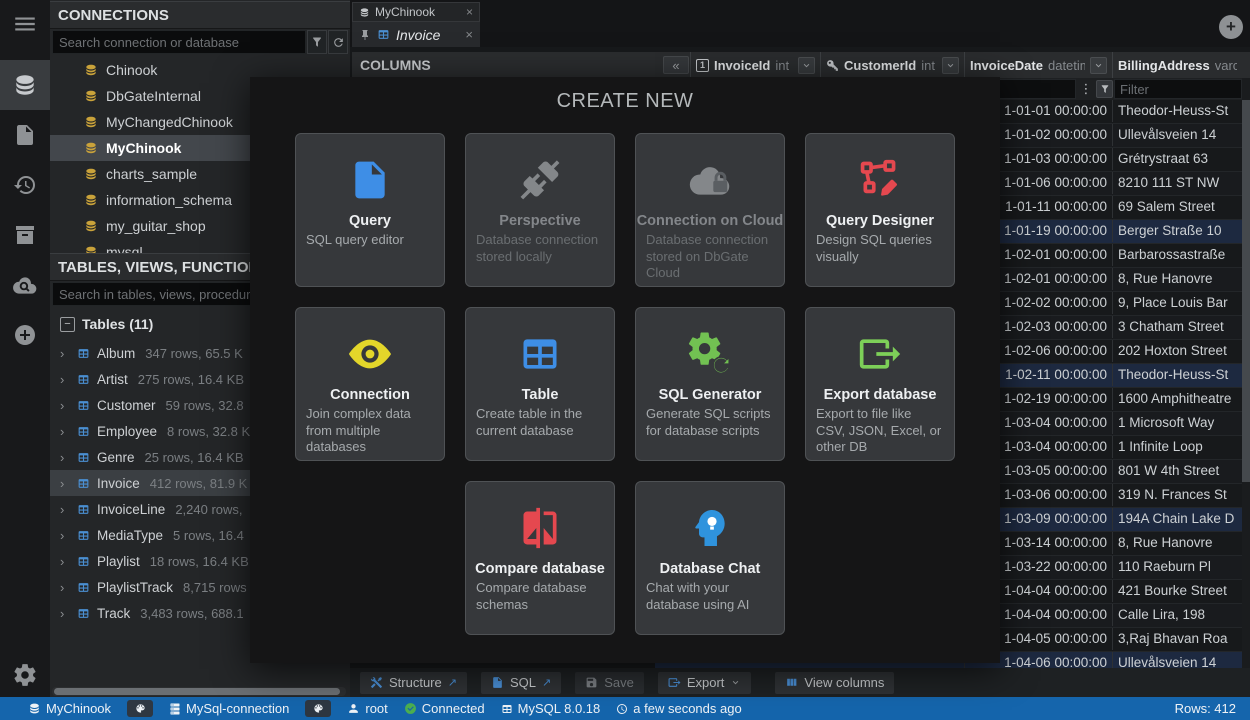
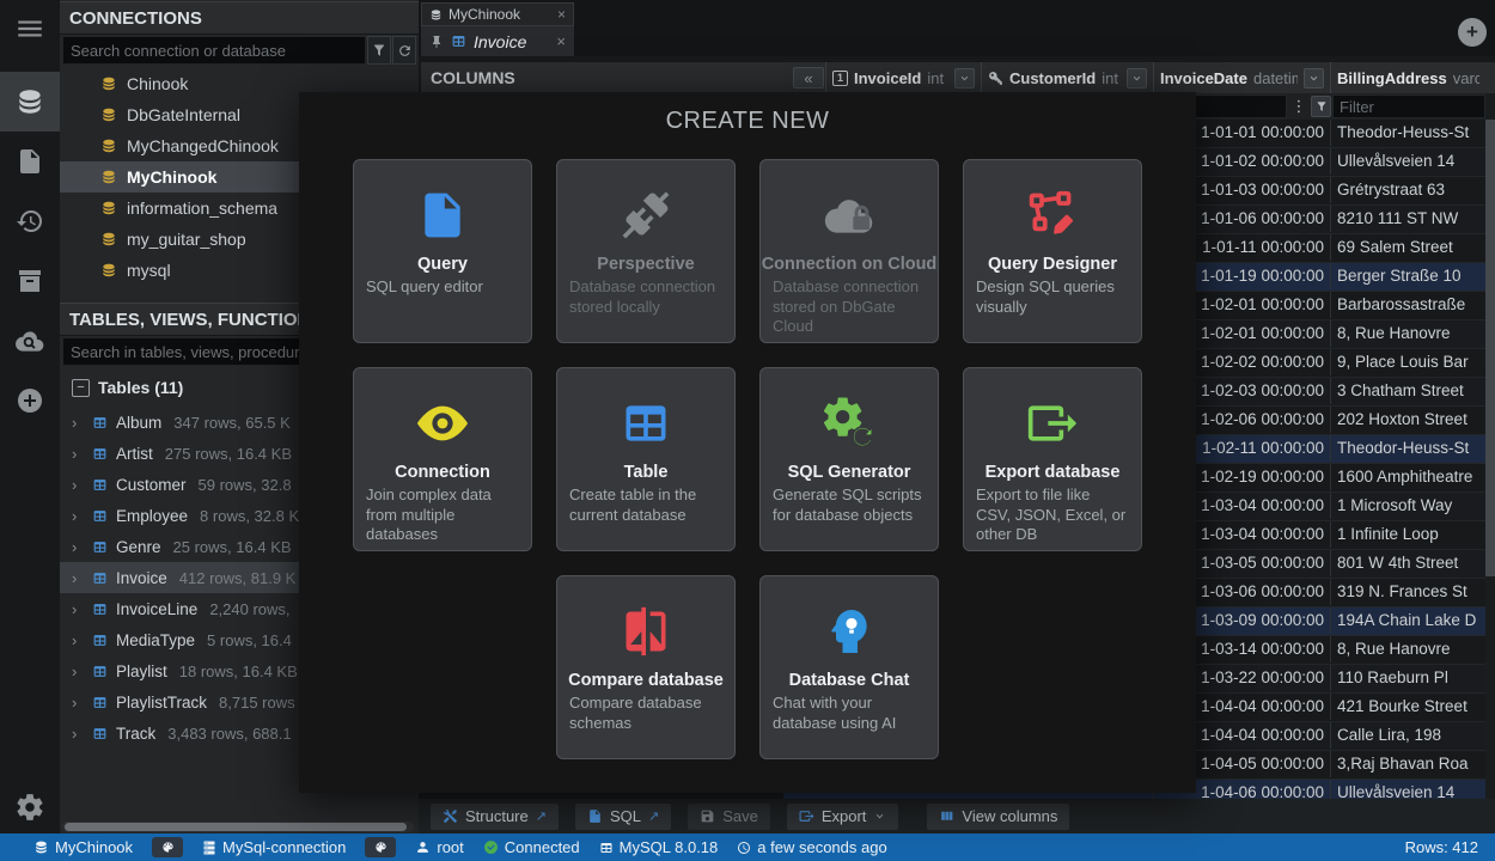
  CONNECTIONS
  Search connection or database
  Chinook
  DbGateInternal
  MyChangedChinook
  MyChinook
- charts_sample
  information_schema
  my_guitar_shop
  mysql
  TABLES, VIEWS, FUNCTIO
  Search in tables, views, procedur
  −
  Tables (11)
  ›
  Album
  347 rows, 65.5 K
  ›
  Artist
  275 rows, 16.4 KB
  ›
  Customer
  59 rows, 32.8
  ›
  Employee
  8 rows, 32.8 K
  ›
  Genre
  25 rows, 16.4 KB
  ›
  Invoice
  412 rows, 81.9 K
  ›
  InvoiceLine
  2,240 rows,
  ›
  MediaType
  5 rows, 16.4
  ›
  Playlist
  18 rows, 16.4 KB
  ›
  PlaylistTrack
  8,715 rows
  ›
  Track
  3,483 rows, 688.1
  MyChinook
  ×
  Invoice
  ×
  +
  COLUMNS
  «
  1
  InvoiceId
  int
  CustomerId
  int
  InvoiceDate
  dateti
  BillingAddress
  varc
  ⋮
  Filter
  1-01-01 00:00:00
  Theodor-Heuss-St
  1-01-02 00:00:00
  Ullevålsveien 14
  1-01-03 00:00:00
  Grétrystraat 63
  1-01-06 00:00:00
  8210 111 ST NW
  1-01-11 00:00:00
  69 Salem Street
  1-01-19 00:00:00
  Berger Straße 10
  1-02-01 00:00:00
  Barbarossastraße
  1-02-01 00:00:00
  8, Rue Hanovre
  1-02-02 00:00:00
  9, Place Louis Bar
  1-02-03 00:00:00
  3 Chatham Street
  1-02-06 00:00:00
  202 Hoxton Street
  1-02-11 00:00:00
  Theodor-Heuss-St
  1-02-19 00:00:00
  1600 Amphitheatre
  1-03-04 00:00:00
  1 Microsoft Way
  1-03-04 00:00:00
  1 Infinite Loop
  1-03-05 00:00:00
  801 W 4th Street
  1-03-06 00:00:00
  319 N. Frances St
  1-03-09 00:00:00
  194A Chain Lake D
  1-03-14 00:00:00
  8, Rue Hanovre
  1-03-22 00:00:00
  110 Raeburn Pl
  1-04-04 00:00:00
  421 Bourke Street
  1-04-04 00:00:00
  Calle Lira, 198
  1-04-05 00:00:00
  3,Raj Bhavan Roa
  1-04-06 00:00:00
  Ullevålsveien 14
  Structure
  ↗
  SQL
  ↗
  Save
  Export
  View columns
  MyChinook
  MySql-connection
  root
  Connected
  MySQL 8.0.18
  a few seconds ago
  Rows: 412
  CREATE NEW
  Query
  SQL query editor
  Perspective
  Database connection stored locally
  Connection on Cloud
  Database connection stored on DbGate Cloud
  Query Designer
  Design SQL queries visually
  Connection
  Join complex data from multiple databases
  Table
  Create table in the current database
  SQL Generator
- Generate SQL scripts for database scripts
+ Generate SQL scripts for database objects
  Export database
  Export to file like CSV, JSON, Excel, or other DB
  Compare database
  Compare database schemas
  Database Chat
  Chat with your database using AI
